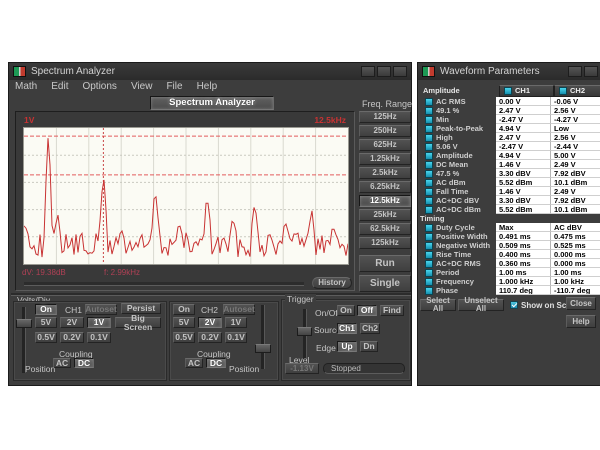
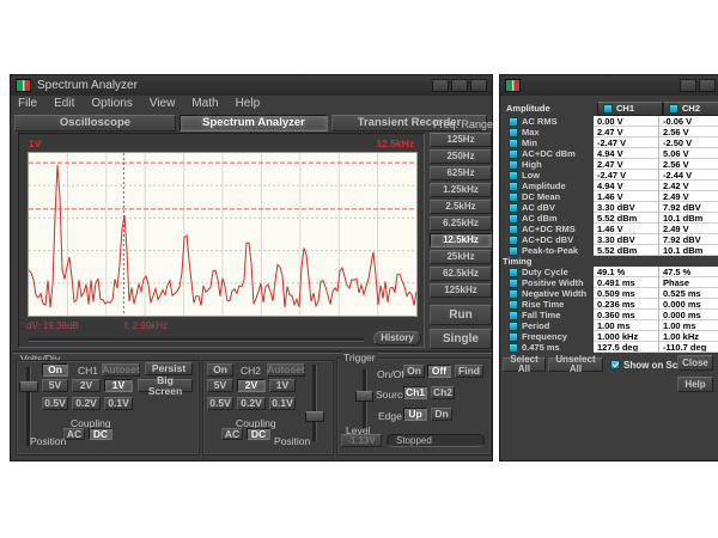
  Spectrum Analyzer
- Math
+ File
  Edit
  Options
  View
- File
+ Math
  Help
+ Oscilloscope
  Spectrum Analyzer
+ Transient Recorder
  1V
  12.5kHz
  dV: 19.38dB
  f: 2.99kHz
  History
  Freq. Range
  125Hz
  250Hz
  625Hz
  1.25kHz
  2.5kHz
  6.25kHz
  12.5kHz
  25kHz
  62.5kHz
  125kHz
  Run
  Single
  Volts/Div
  On
  CH1
  Autoset
  Persist
  5V
  2V
  1V
  Big Screen
  0.5V
  0.2V
  0.1V
  Coupling
  AC
  DC
  Position
  On
  CH2
  Autoset
  5V
  2V
  1V
  0.5V
  0.2V
  0.1V
  Coupling
  AC
  DC
  Position
  Trigger
  On
  Off
  Find
  Sourc
  Ch1
  Ch2
  Edge
  Up
  Dn
  Level
  -1.13V
  Stopped
- Waveform Parameters
  Amplitude
  CH1
  CH2
  AC RMS
  0.00 V
  -0.06 V
- 49.1 %
+ Max
  2.47 V
  2.56 V
  Min
  -2.47 V
- -4.27 V
+ -2.50 V
- Peak-to-Peak
+ AC+DC dBm
  4.94 V
- Low
+ 5.06 V
  High
  2.47 V
  2.56 V
- 5.06 V
+ Low
  -2.47 V
  -2.44 V
  Amplitude
  4.94 V
- 5.00 V
+ 2.42 V
  DC Mean
  1.46 V
  2.49 V
- 47.5 %
+ AC dBV
  3.30 dBV
  7.92 dBV
  AC dBm
  5.52 dBm
  10.1 dBm
- Fall Time
+ AC+DC RMS
  1.46 V
  2.49 V
  AC+DC dBV
  3.30 dBV
  7.92 dBV
- AC+DC dBm
+ Peak-to-Peak
  5.52 dBm
  10.1 dBm
  Timing
  Duty Cycle
- Max
+ 49.1 %
- AC dBV
+ 47.5 %
  Positive Width
  0.491 ms
- 0.475 ms
+ Phase
  Negative Width
  0.509 ms
  0.525 ms
  Rise Time
- 0.400 ms
+ 0.236 ms
  0.000 ms
- AC+DC RMS
+ Fall Time
  0.360 ms
  0.000 ms
  Period
  1.00 ms
  1.00 ms
  Frequency
  1.000 kHz
  1.00 kHz
- Phase
+ 0.475 ms
- 110.7 deg
+ 127.5 deg
  -110.7 deg
  Select All
  Unselect All
  Close
  Help
